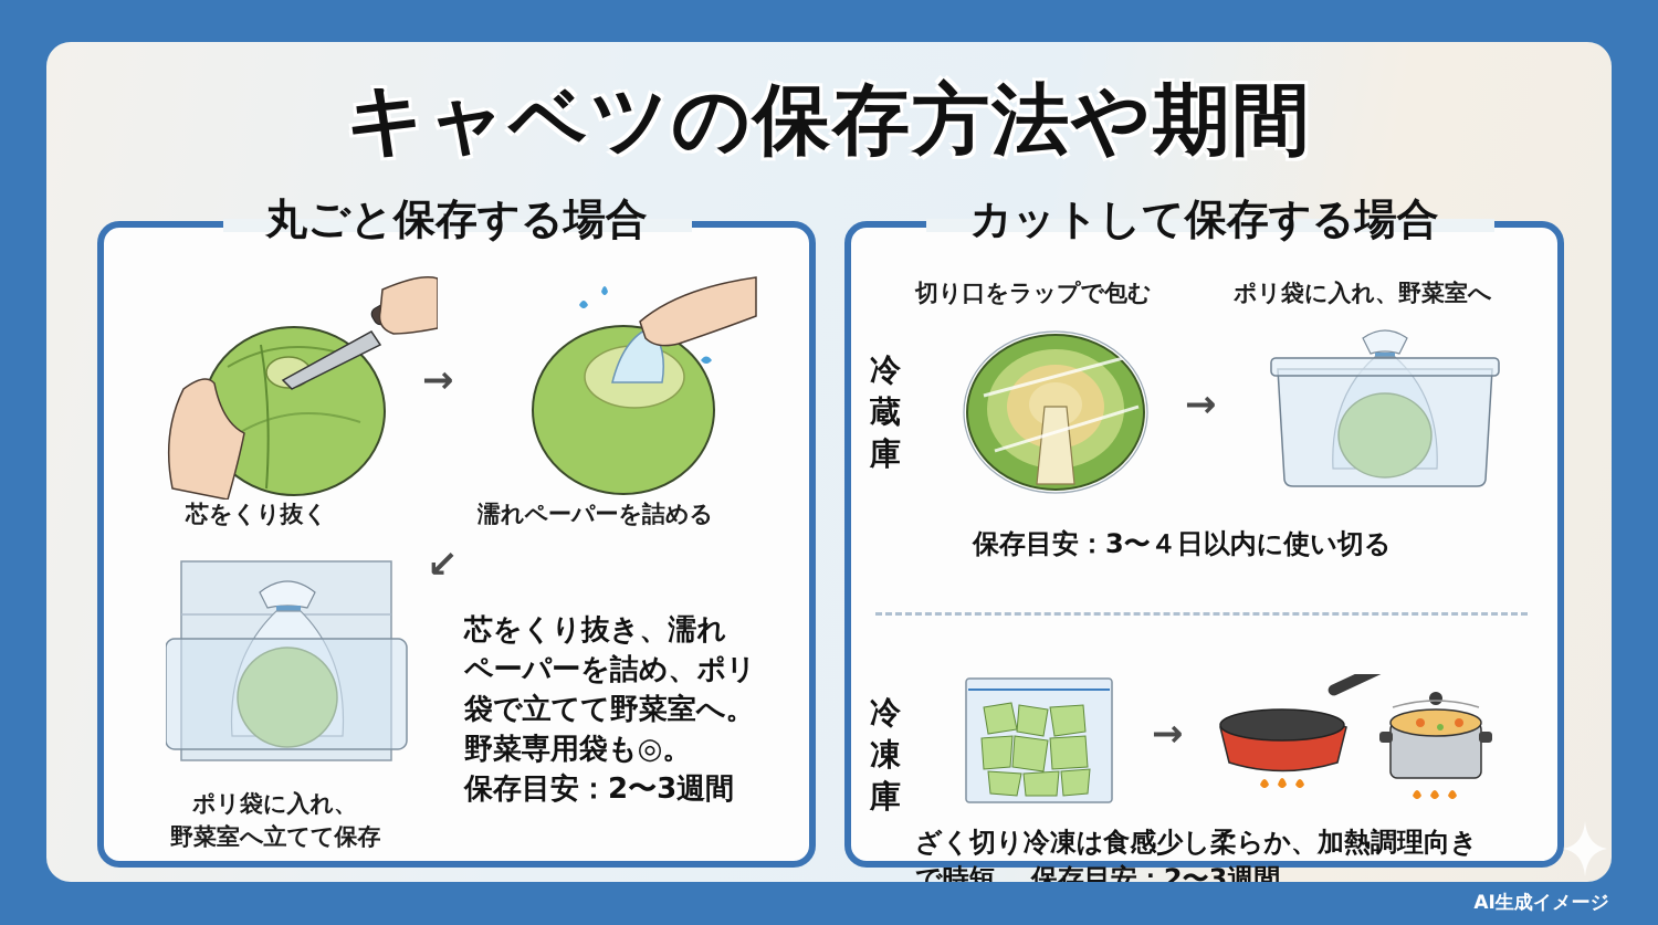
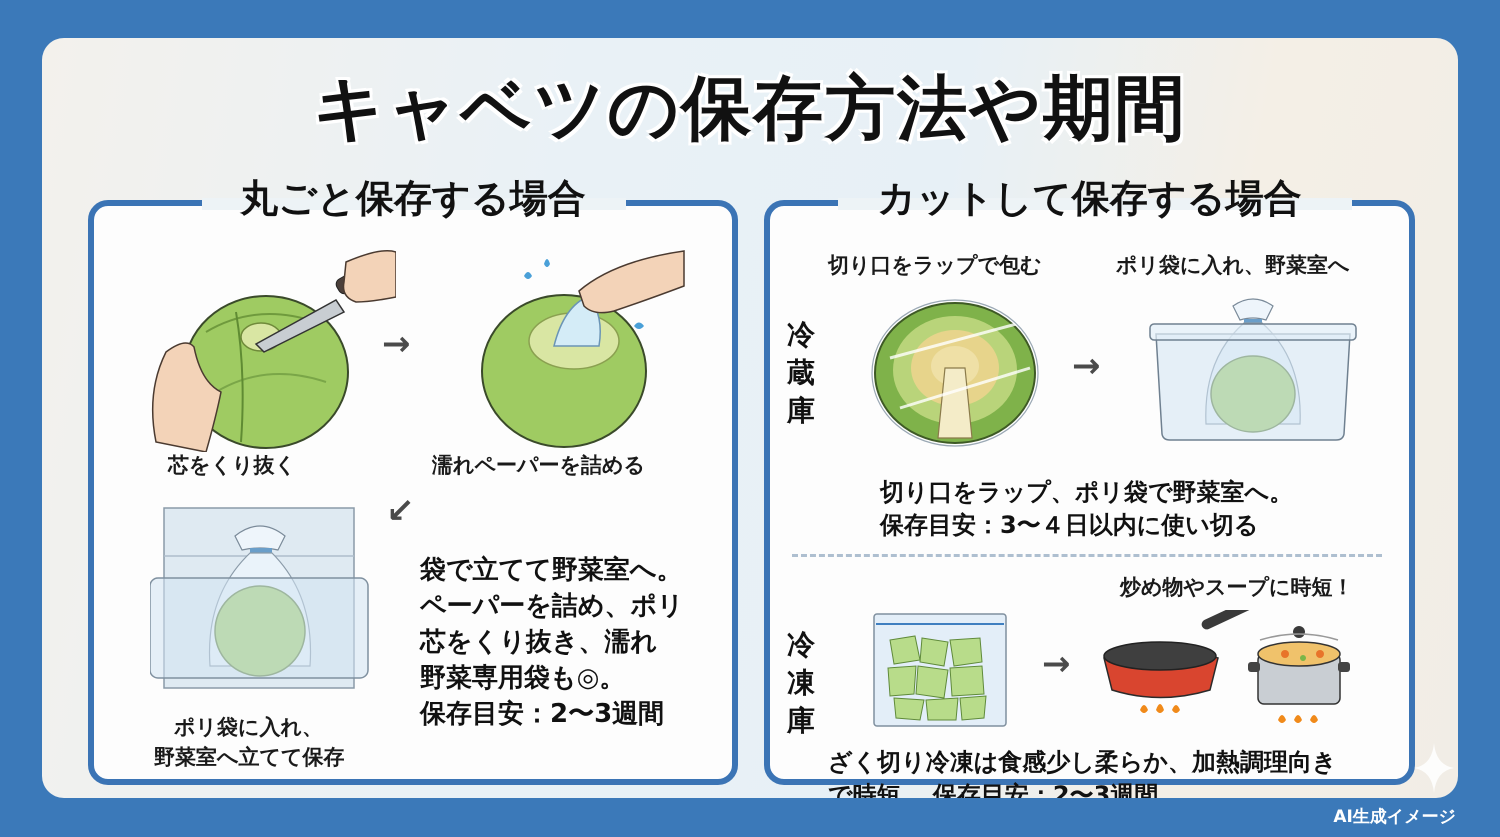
  キャベツの保存方法や期間
  丸ごと保存する場合
  →
  芯をくり抜く
  濡れペーパーを詰める
  ↙
  ポリ袋に入れ、
  野菜室へ立てて保存
- 芯をくり抜き、濡れ
+ 袋で立てて野菜室へ。
  ペーパーを詰め、ポリ
- 袋で立てて野菜室へ。
+ 芯をくり抜き、濡れ
  野菜専用袋も◎。
  保存目安：2〜3週間
  カットして保存する場合
  切り口をラップで包む
  ポリ袋に入れ、野菜室へ
  冷
  蔵
  庫
  →
+ 切り口をラップ、ポリ袋で野菜室へ。
  保存目安：3〜４日以内に使い切る
+ 炒め物やスープに時短！
  冷
  凍
  庫
  →
  ざく切り冷凍は食感少し柔らか、加熱調理向き
  で時短。 保存目安：2〜3週間
  AI生成イメージ
